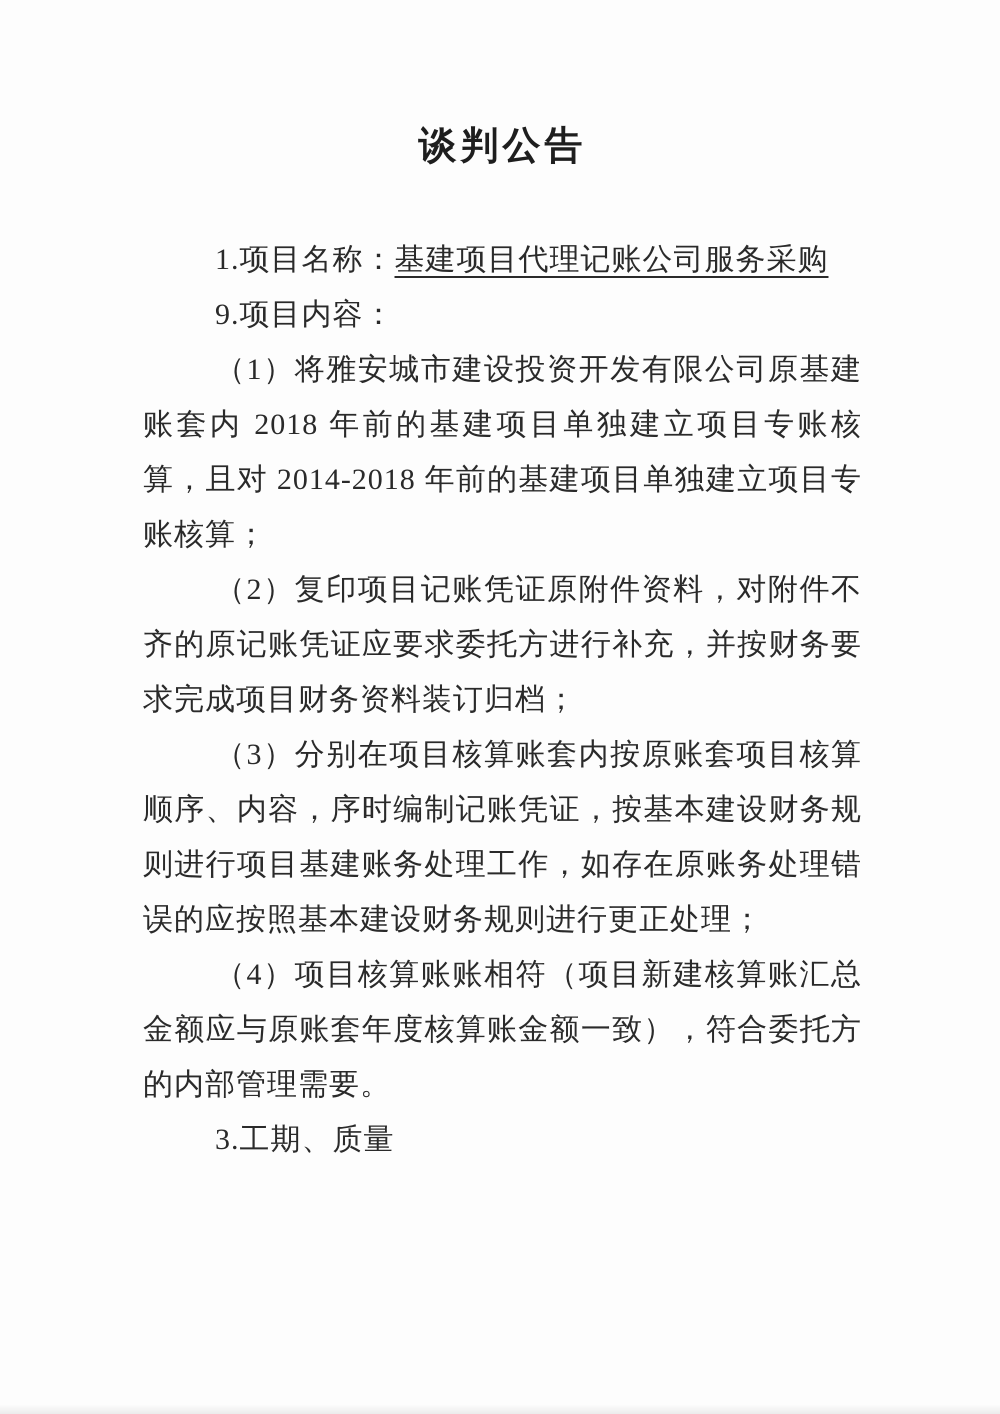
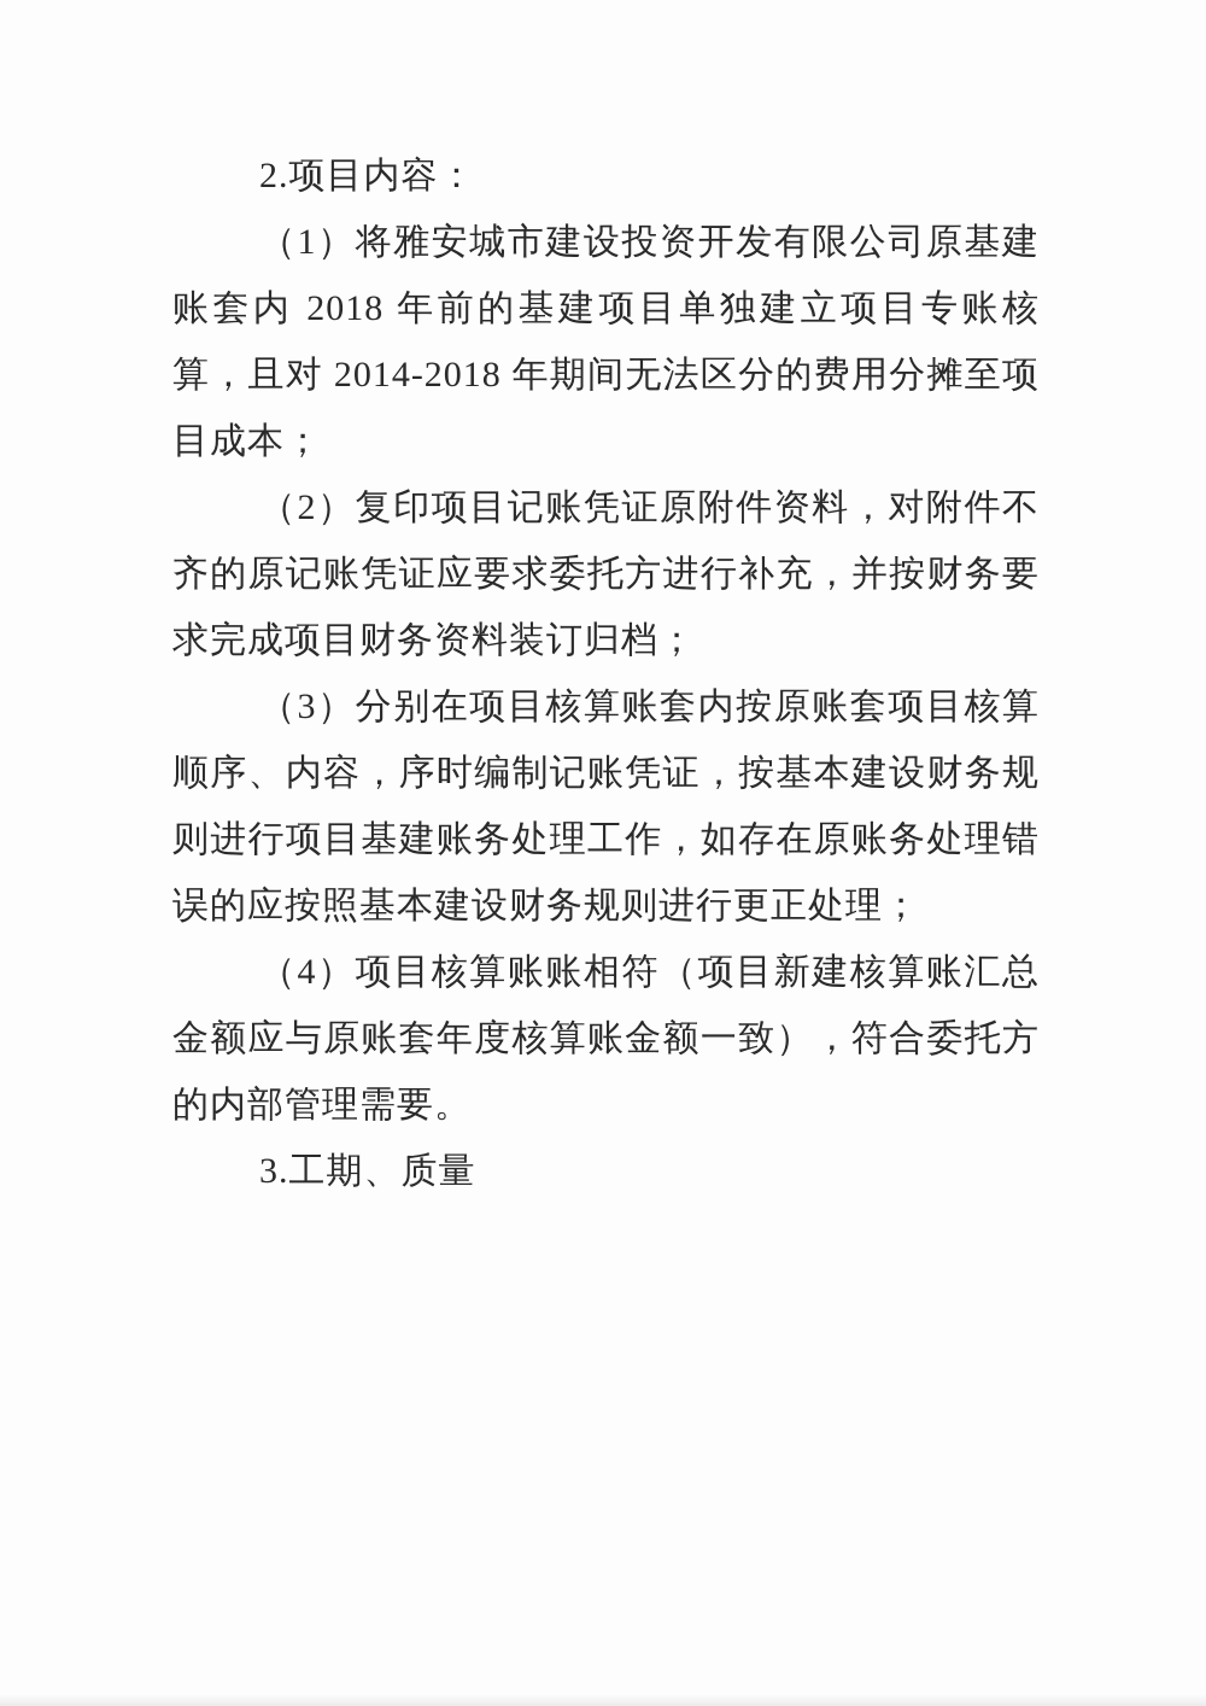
- 谈判公告
- 1.项目名称：基建项目代理记账公司服务采购
- 9.项目内容：
+ 2.项目内容：
- （1）将雅安城市建设投资开发有限公司原基建账套内 2018 年前的基建项目单独建立项目专账核算，且对 2014-2018 年前的基建项目单独建立项目专账核算；
+ （1）将雅安城市建设投资开发有限公司原基建账套内 2018 年前的基建项目单独建立项目专账核算，且对 2014-2018 年期间无法区分的费用分摊至项目成本；
  （2）复印项目记账凭证原附件资料，对附件不齐的原记账凭证应要求委托方进行补充，并按财务要求完成项目财务资料装订归档；
  （3）分别在项目核算账套内按原账套项目核算顺序、内容，序时编制记账凭证，按基本建设财务规则进行项目基建账务处理工作，如存在原账务处理错误的应按照基本建设财务规则进行更正处理；
  （4）项目核算账账相符（项目新建核算账汇总金额应与原账套年度核算账金额一致），符合委托方的内部管理需要。
  3.工期、质量
